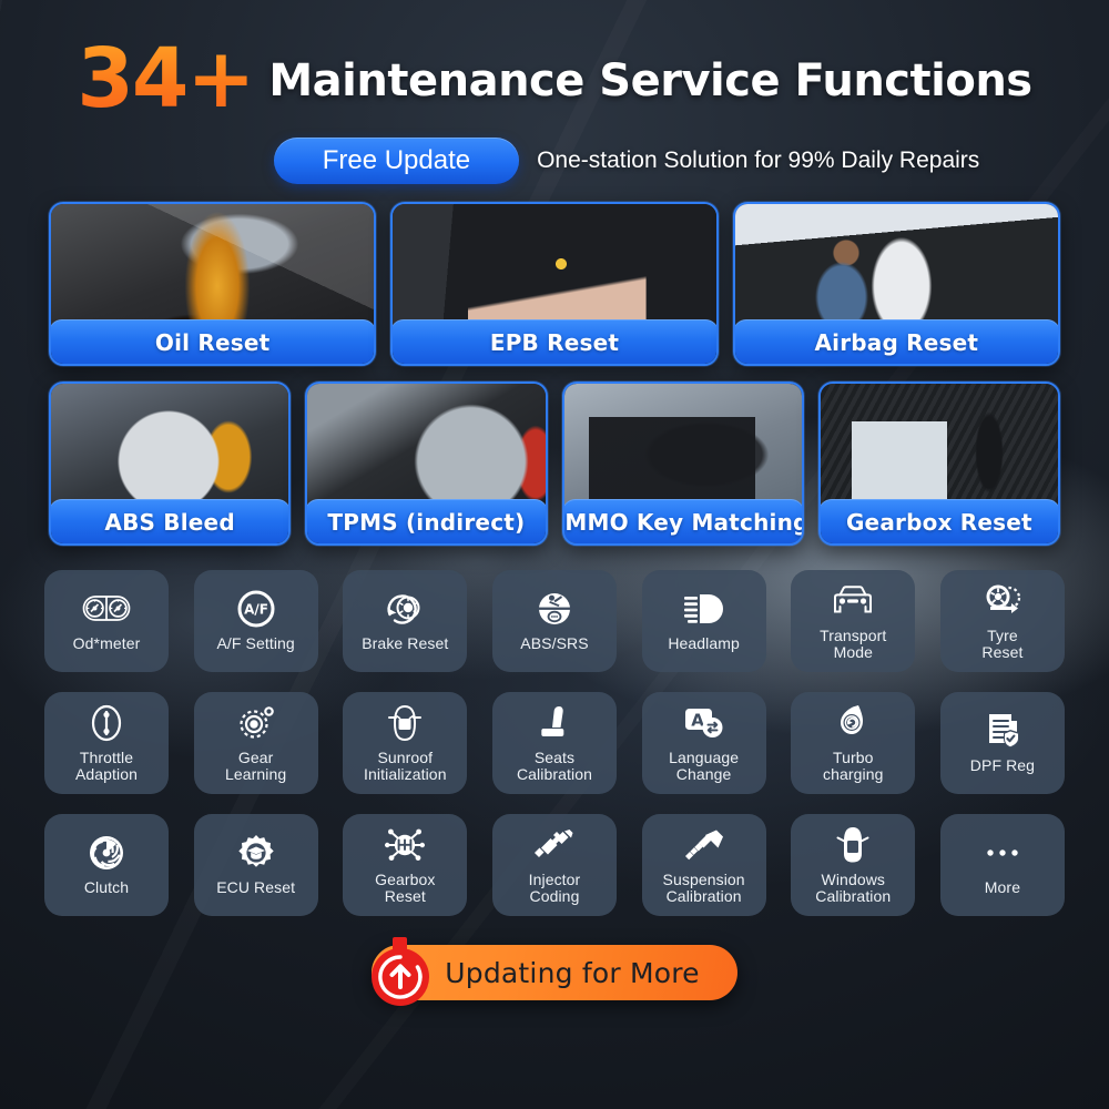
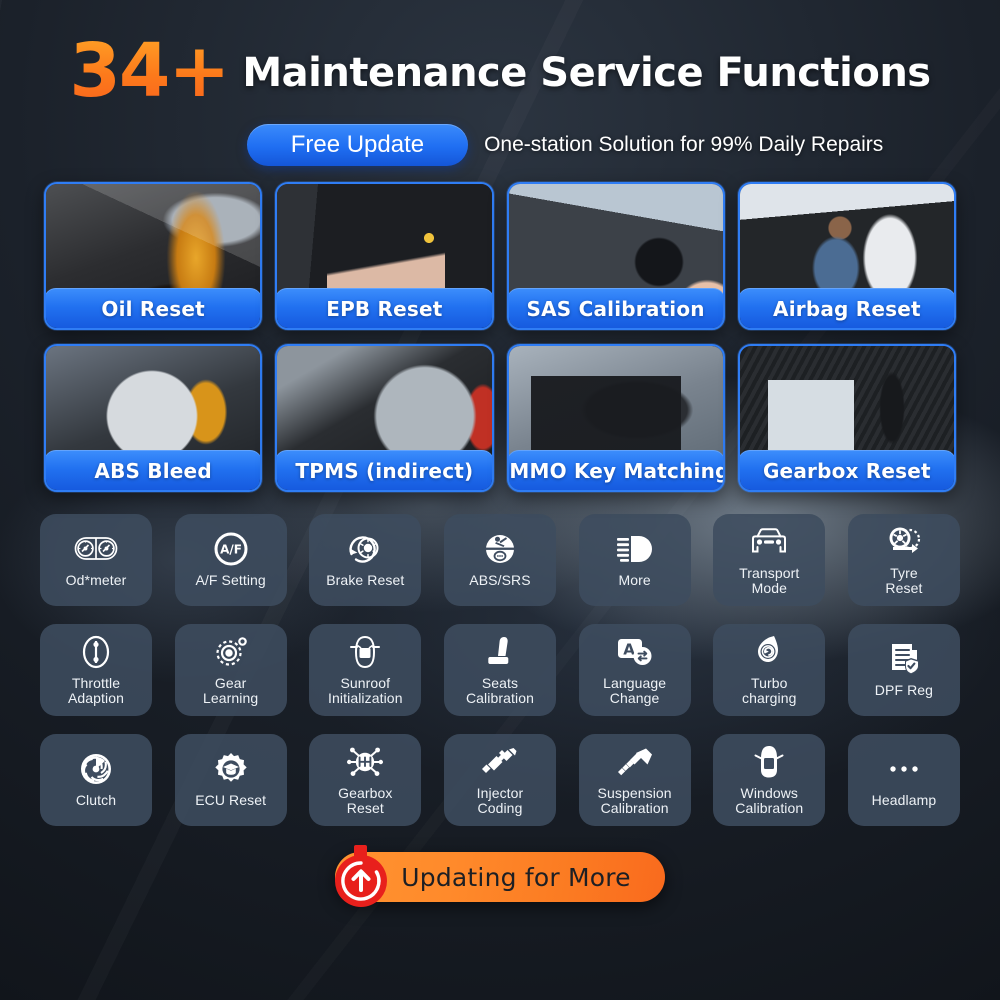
  34+
  Maintenance Service Functions
  Free Update
  One-station Solution for 99% Daily Repairs
  Oil Reset
  EPB Reset
+ SAS Calibration
  Airbag Reset
  ABS Bleed
  TPMS (indirect)
  MMO Key Matching
  Gearbox Reset
  Od*meter
  A/F
  A/F Setting
  Brake Reset
  ABS/SRS
- Headlamp
+ More
  Transport
  Mode
  Tyre
  Reset
  Throttle
  Adaption
  Gear
  Learning
  Sunroof
  Initialization
  Seats
  Calibration
  A
  Language
  Change
  Turbo
  charging
  DPF Reg
  Clutch
  ECU Reset
  Gearbox
  Reset
  Injector
  Coding
  Suspension
  Calibration
  Windows
  Calibration
- More
+ Headlamp
  Updating for More
